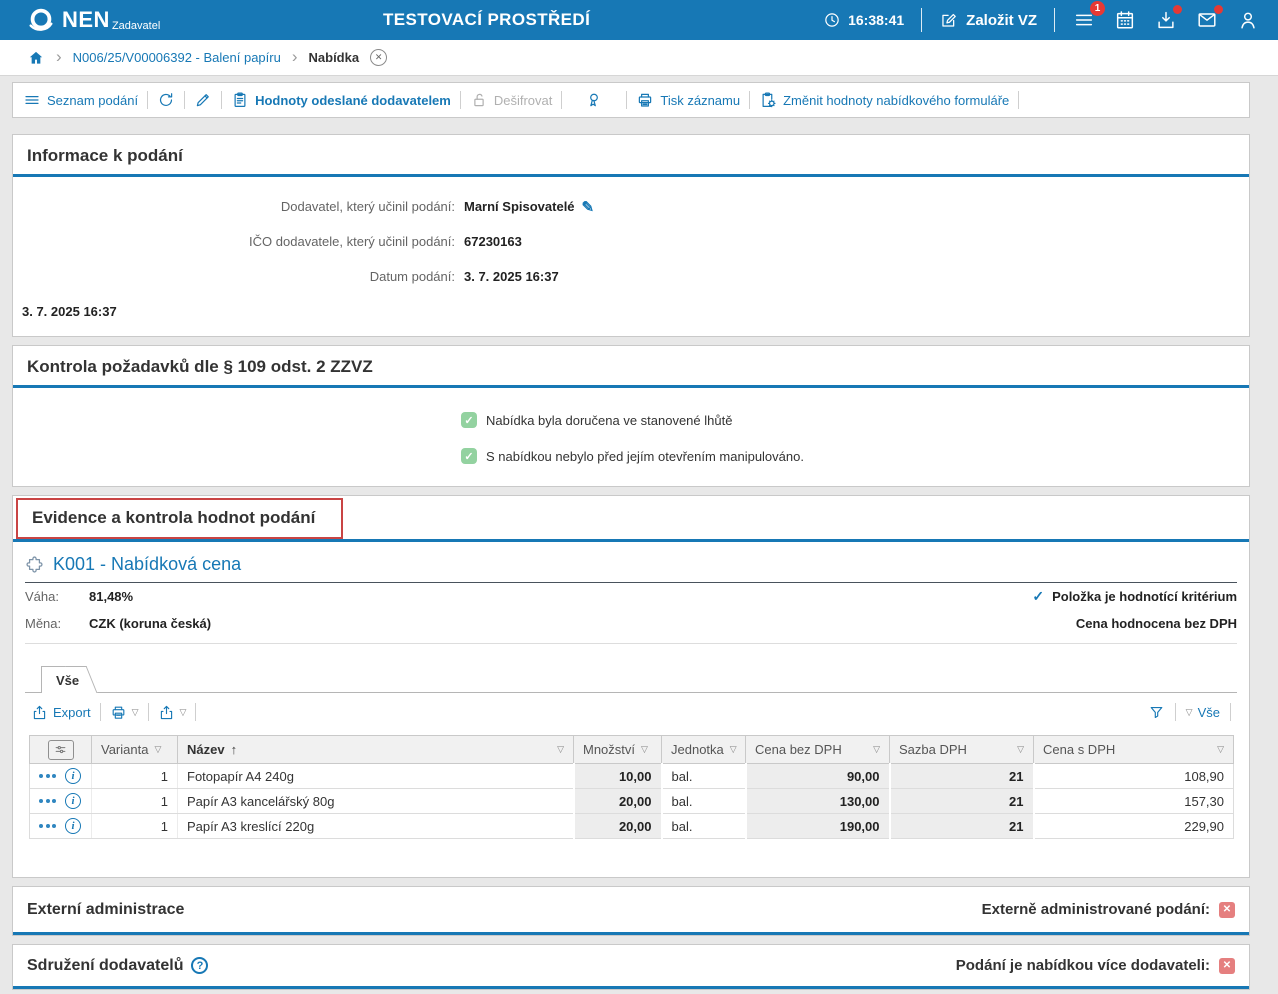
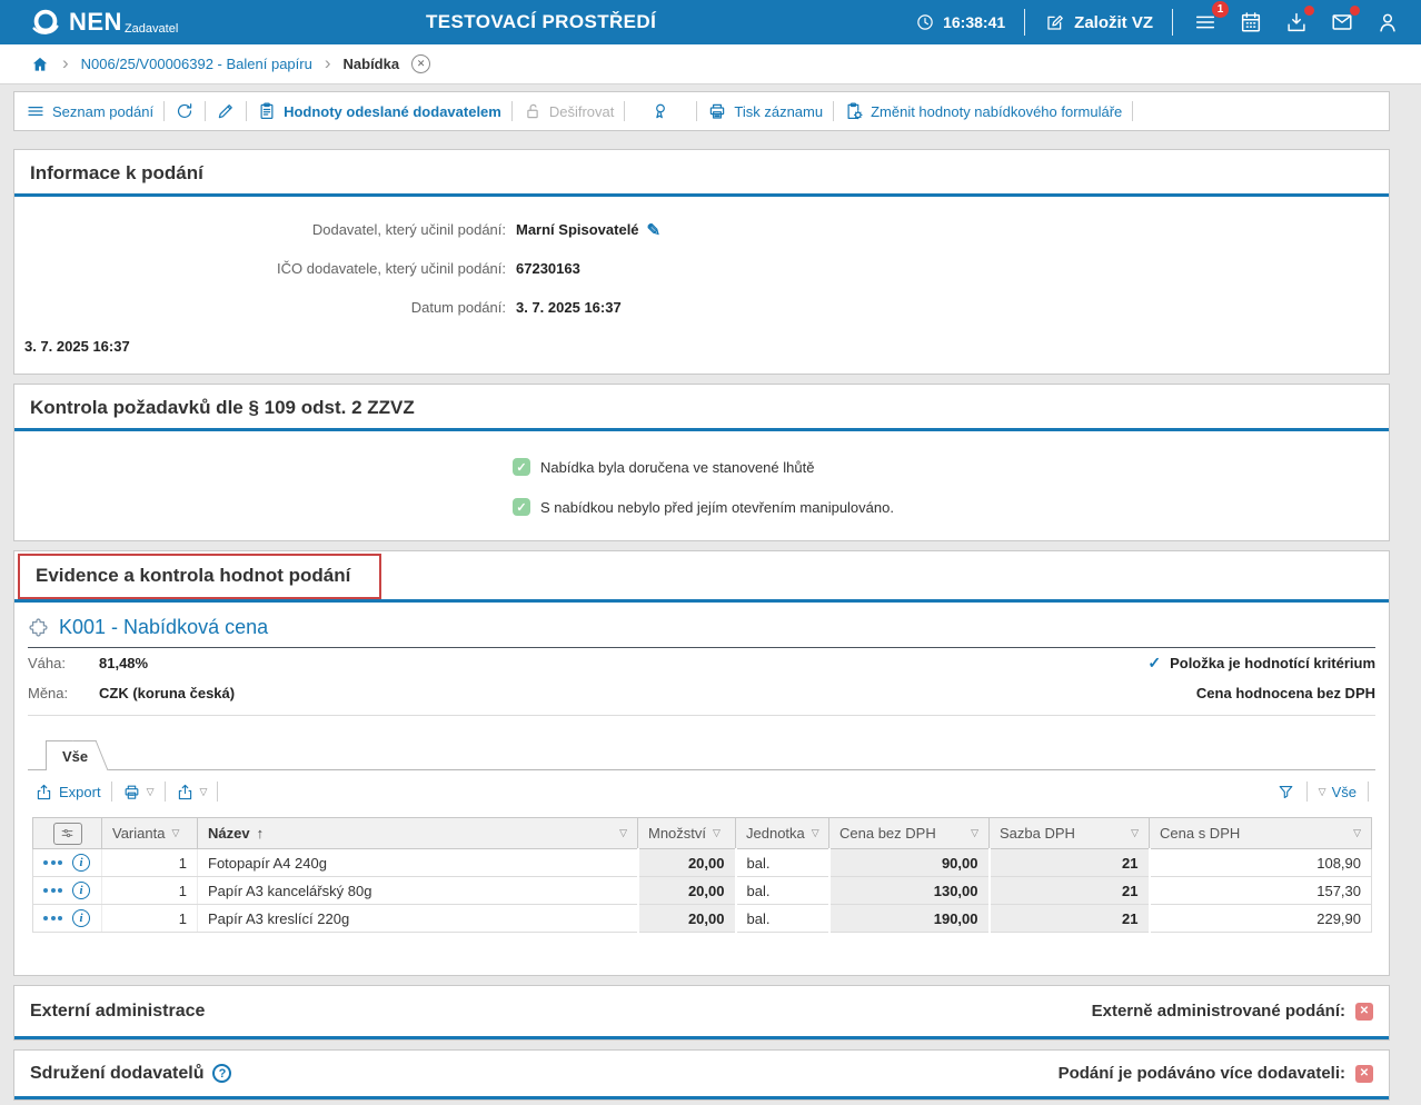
  NEN
  Zadavatel
  TESTOVACÍ PROSTŘEDÍ
  16:38:41
  Založit VZ
  1
  ›
  N006/25/V00006392 - Balení papíru
  ›
  Nabídka
  ✕
  Seznam podání
  Hodnoty odeslané dodavatelem
  Dešifrovat
  Tisk záznamu
  Změnit hodnoty nabídkového formuláře
  Informace k podání
  Dodavatel, který učinil podání:
  Marní Spisovatelé
  ✎
  IČO dodavatele, který učinil podání:
  67230163
  Datum podání:
  3. 7. 2025 16:37
  3. 7. 2025 16:37
  Kontrola požadavků dle § 109 odst. 2 ZZVZ
  ✓
  Nabídka byla doručena ve stanovené lhůtě
  ✓
  S nabídkou nebylo před jejím otevřením manipulováno.
  Evidence a kontrola hodnot podání
  K001 - Nabídková cena
  Váha:
  81,48%
  ✓
  Položka je hodnotící kritérium
  Měna:
  CZK (koruna česká)
  Cena hodnocena bez DPH
  Vše
  Export
  ▽
  ▽
  ▽
  Vše
  	Varianta ▽	Název ↑ ▽	Množství ▽	Jednotka ▽	Cena bez DPH ▽	Sazba DPH ▽	Cena s DPH ▽
- i	1	Fotopapír A4 240g	10,00	bal.	90,00	21	108,90
+ i	1	Fotopapír A4 240g	20,00	bal.	90,00	21	108,90
  i	1	Papír A3 kancelářský 80g	20,00	bal.	130,00	21	157,30
  i	1	Papír A3 kreslící 220g	20,00	bal.	190,00	21	229,90
  Externí administrace
  Externě administrované podání:
  ✕
  Sdružení dodavatelů
  ?
- Podání je nabídkou více dodavateli:
+ Podání je podáváno více dodavateli:
  ✕
